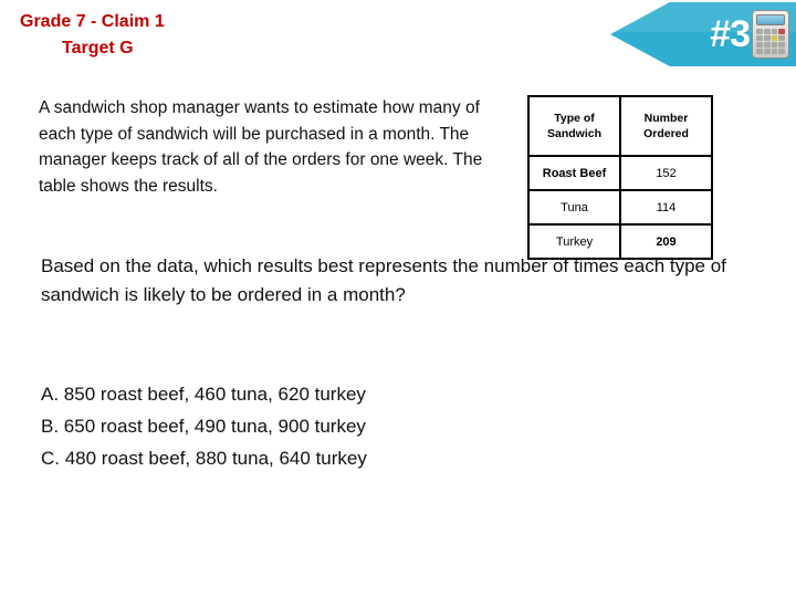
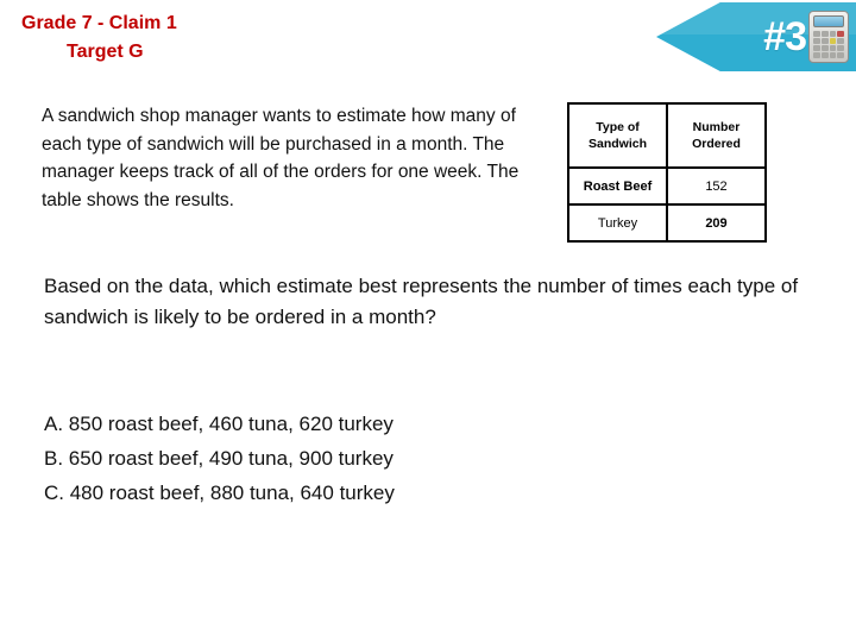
  Grade 7 - Claim 1
  Target G
  #3
  A sandwich shop manager wants to estimate how many of each type of sandwich will be purchased in a month. The manager keeps track of all of the orders for one week. The table shows the results.
  Type of Sandwich	Number Ordered
  Roast Beef	152
- Tuna	114
  Turkey	209
- Based on the data, which results best represents the number of times each type of sandwich is likely to be ordered in a month?
+ Based on the data, which estimate best represents the number of times each type of sandwich is likely to be ordered in a month?
  A. 850 roast beef, 460 tuna, 620 turkey
  B. 650 roast beef, 490 tuna, 900 turkey
  C. 480 roast beef, 880 tuna, 640 turkey
